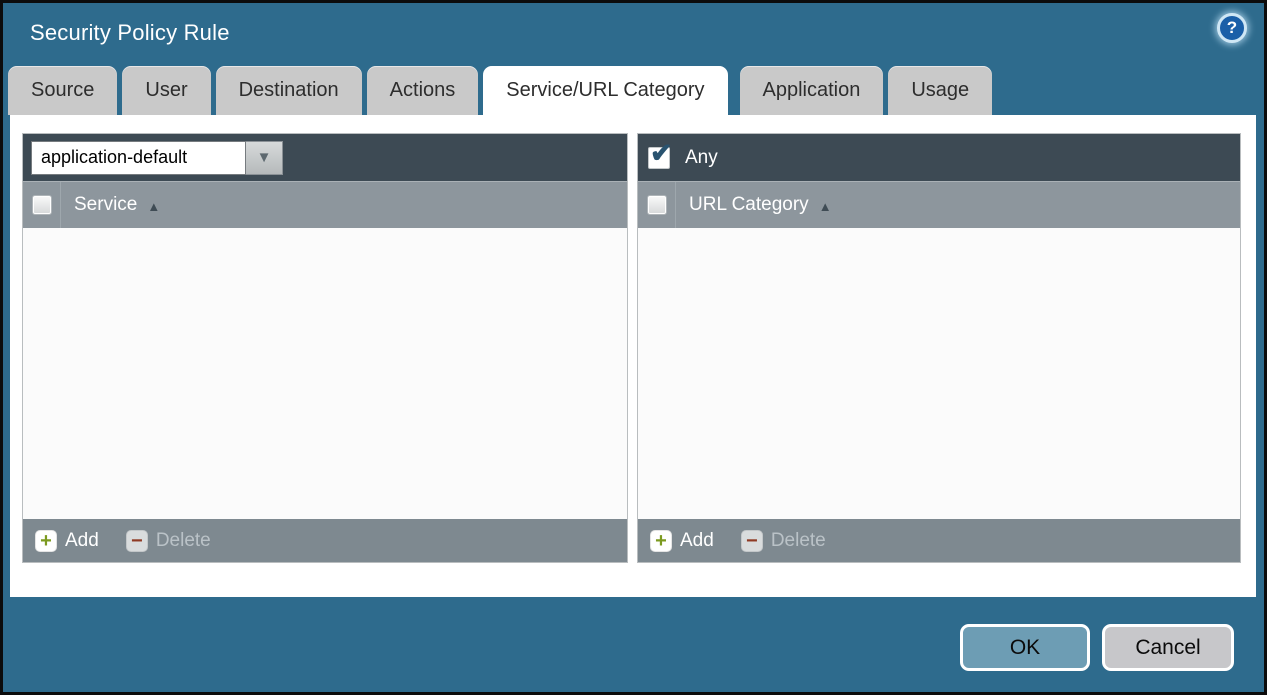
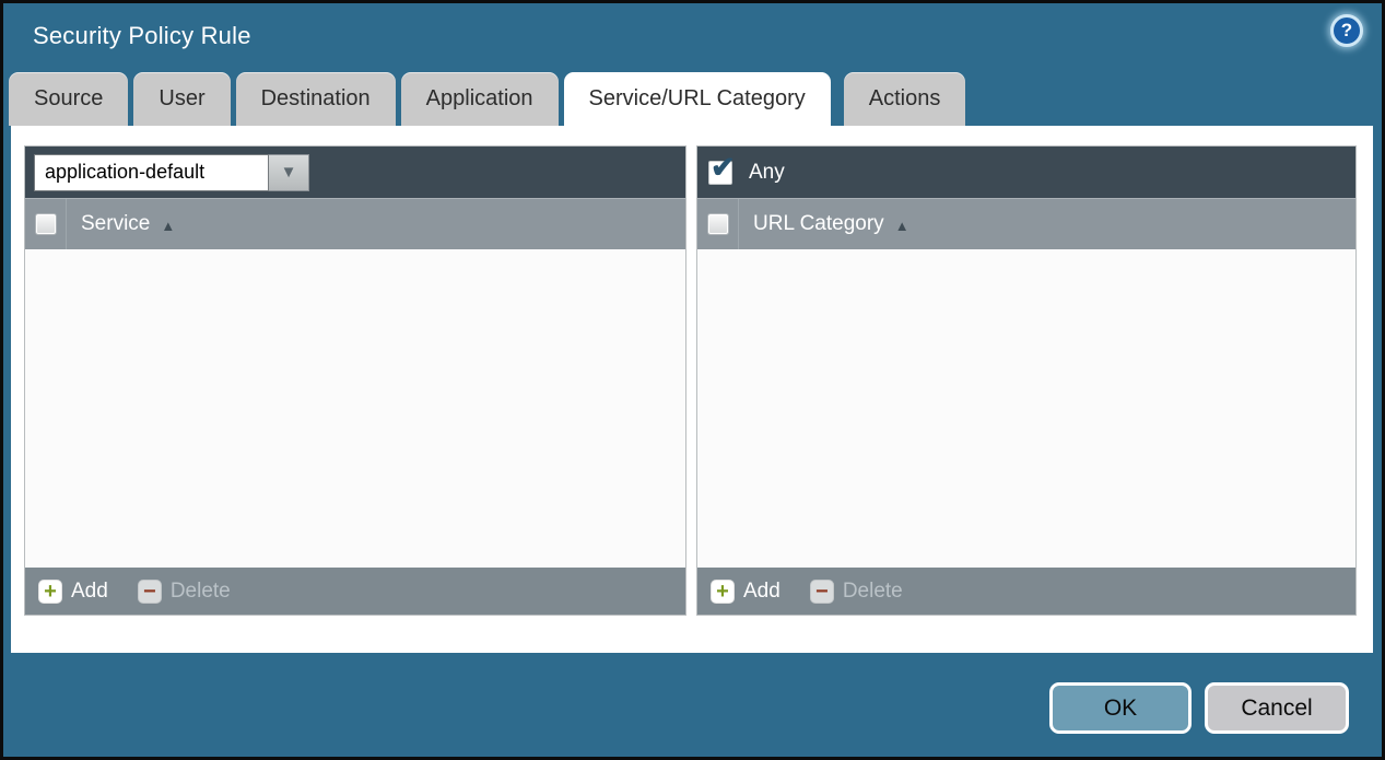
  Security Policy Rule
  ?
  Source
  User
  Destination
- Actions
+ Application
  Service/URL Category
- Application
+ Actions
- Usage
  application-default
  ▼
  Service
  ▲
  +
  Add
  −
  Delete
  ✔
  Any
  URL Category
  ▲
  +
  Add
  −
  Delete
  OK
  Cancel
